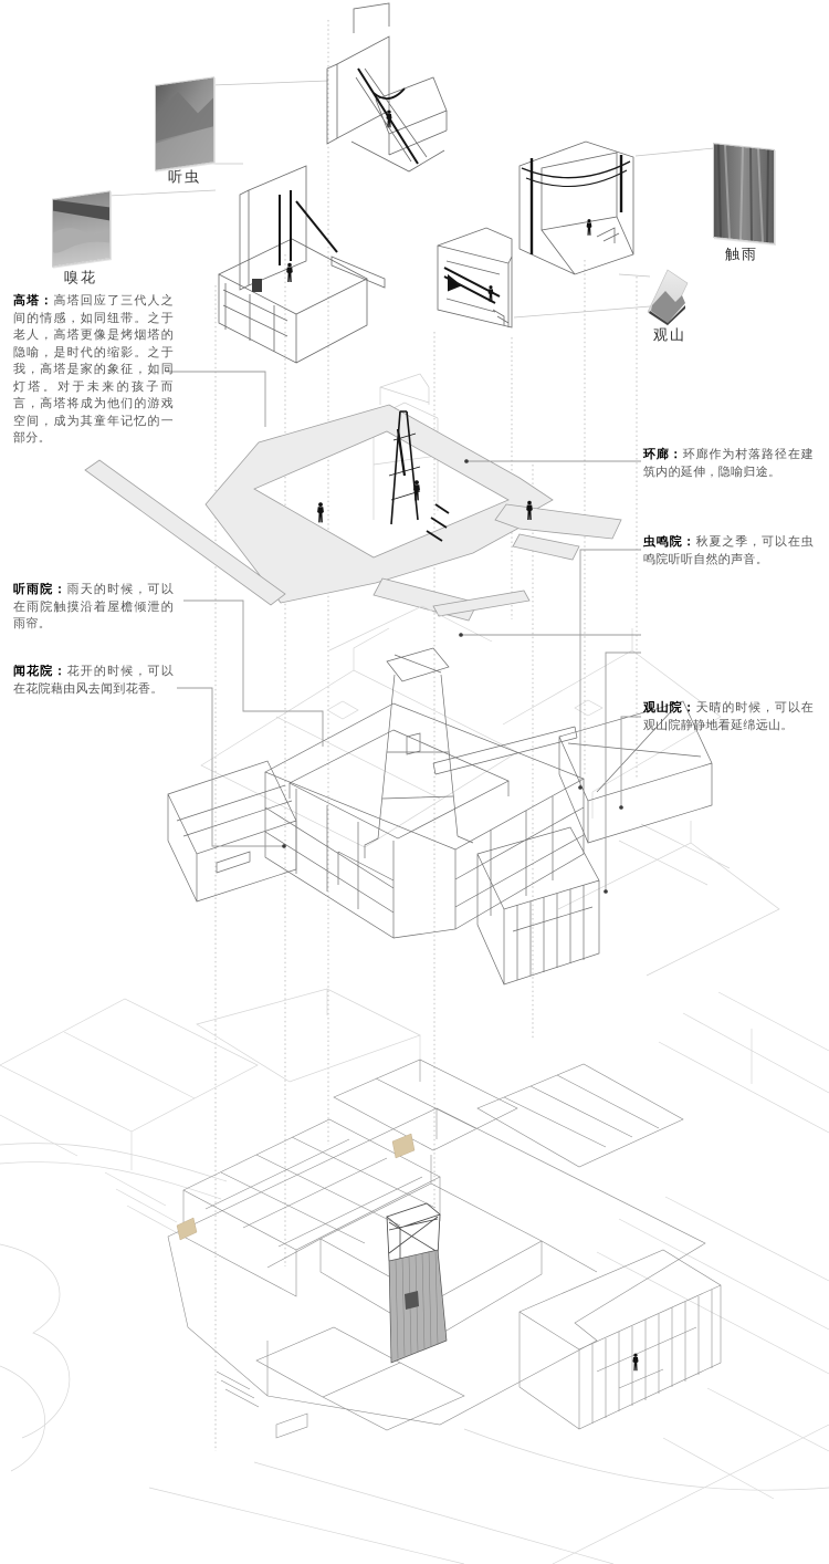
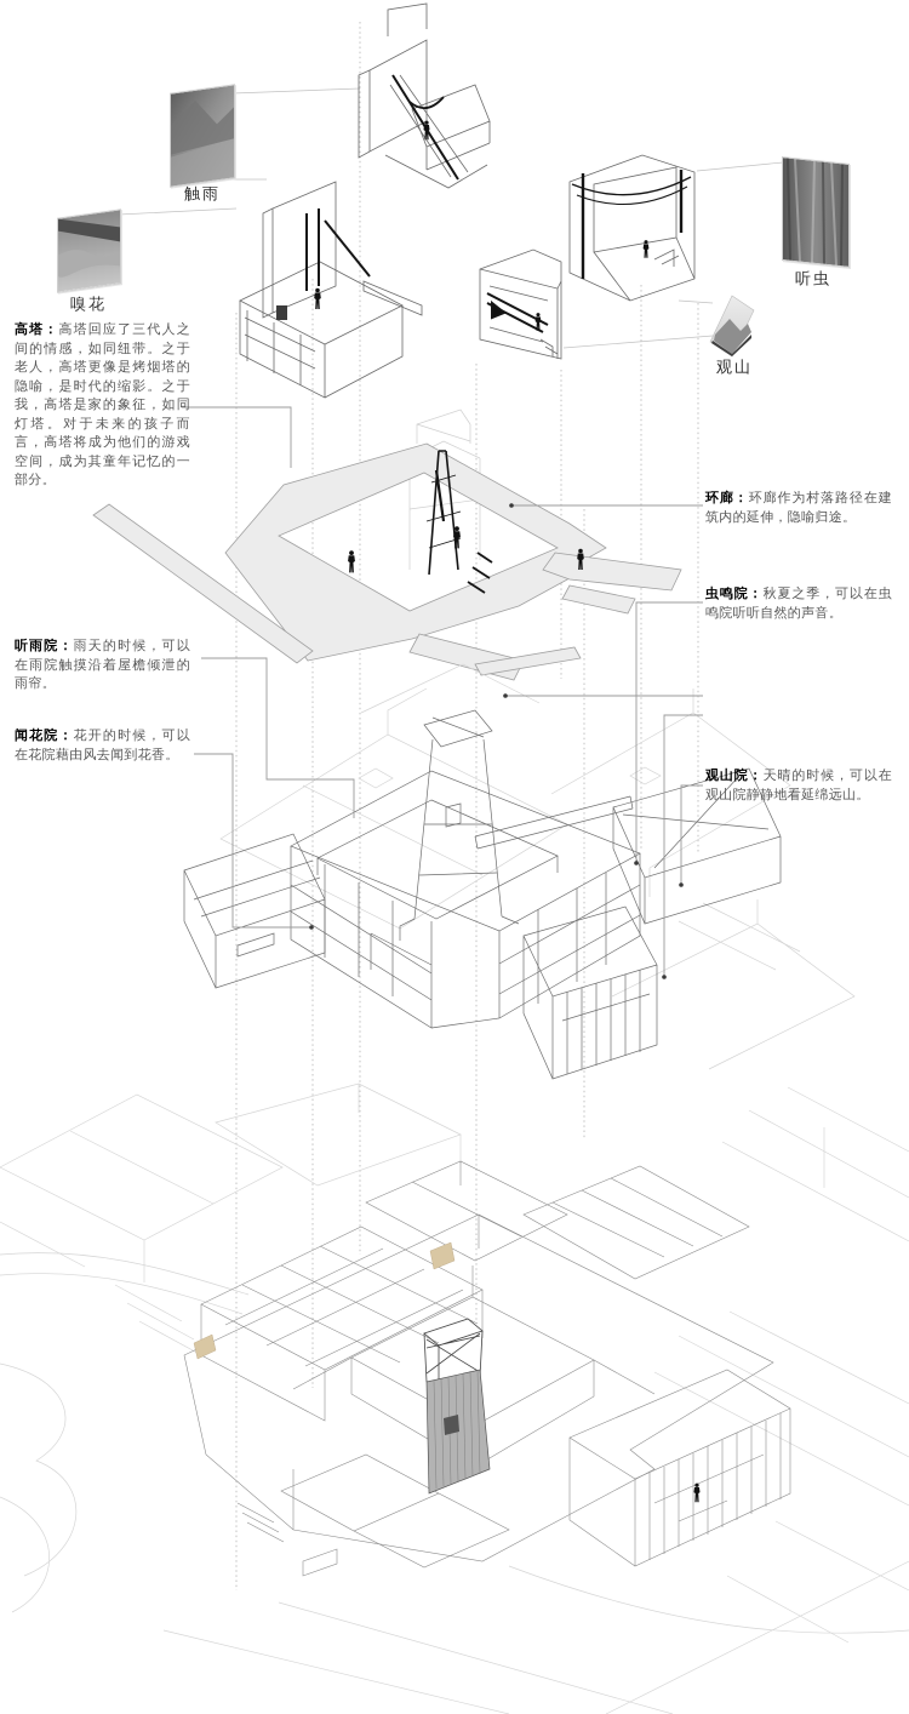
- 听虫
+ 触雨
  嗅花
- 触雨
+ 听虫
  观山
  高塔：高塔回应了三代人之间的情感，如同纽带。之于老人，高塔更像是烤烟塔的隐喻，是时代的缩影。之于我，高塔是家的象征，如同灯塔。对于未来的孩子而言，高塔将成为他们的游戏空间，成为其童年记忆的一部分。
  听雨院：雨天的时候，可以在雨院触摸沿着屋檐倾泄的雨帘。
  闻花院：花开的时候，可以在花院藉由风去闻到花香。
  环廊：环廊作为村落路径在建筑内的延伸，隐喻归途。
  虫鸣院：秋夏之季，可以在虫鸣院听听自然的声音。
  观山院：天晴的时候，可以在观山院静静地看延绵远山。
